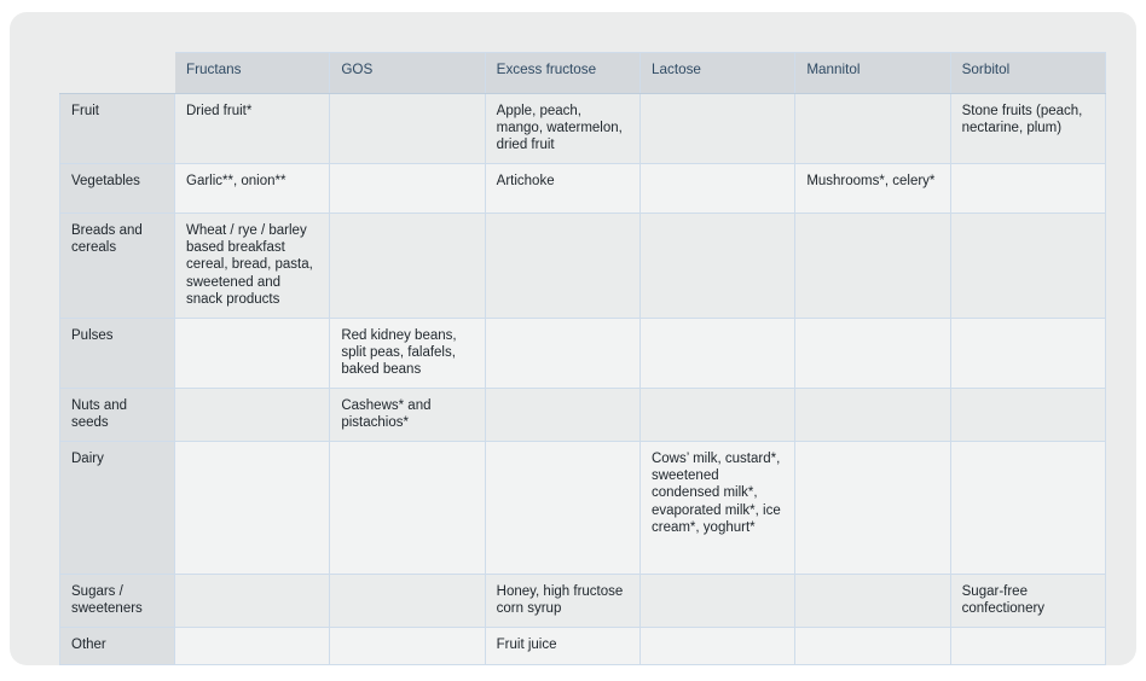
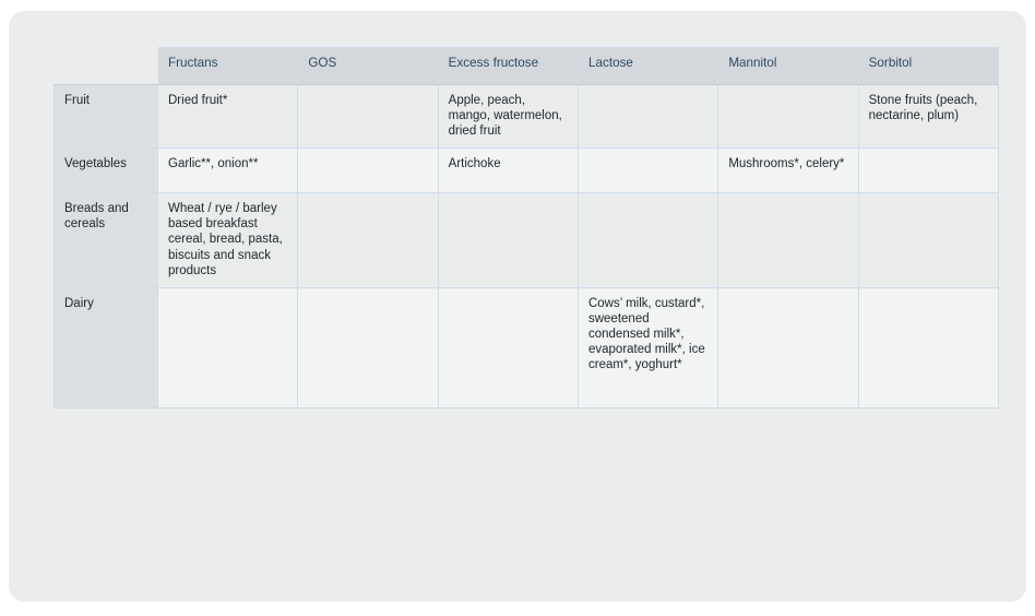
  	Fructans	GOS	Excess fructose	Lactose	Mannitol	Sorbitol
  Fruit	Dried fruit*		Apple, peach, mango, watermelon, dried fruit			Stone fruits (peach, nectarine, plum)
  Vegetables	Garlic**, onion**		Artichoke		Mushrooms*, celery*
- Breads and cereals	Wheat / rye / barley based breakfast cereal, bread, pasta, sweetened and snack products
+ Breads and cereals	Wheat / rye / barley based breakfast cereal, bread, pasta, biscuits and snack products
- Pulses		Red kidney beans, split peas, falafels, baked beans
- Nuts and seeds		Cashews* and pistachios*
  Dairy				Cows’ milk, custard*, sweetened condensed milk*, evaporated milk*, ice cream*, yoghurt*
- Sugars / sweeteners			Honey, high fructose corn syrup			Sugar-free confectionery
- Other			Fruit juice
